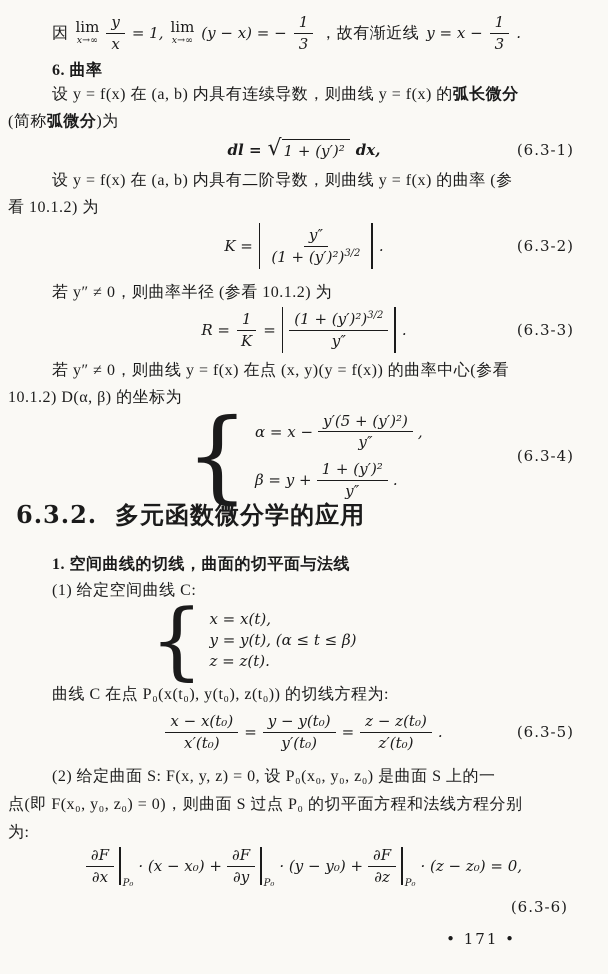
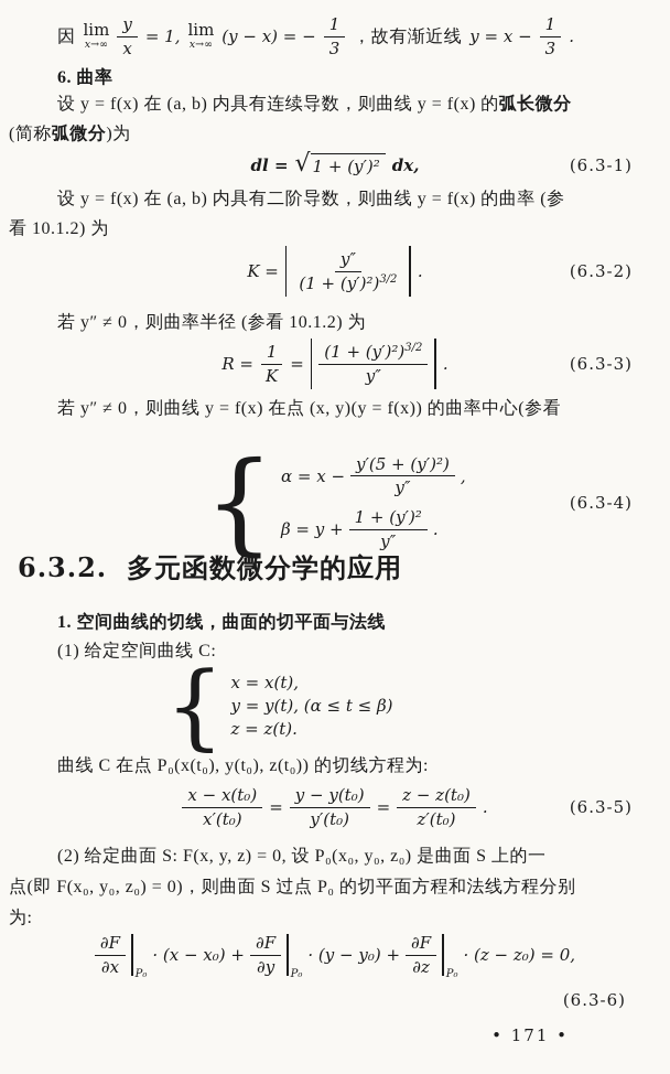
  因
  lim
  x→∞
  y
  x
  = 1,
  lim
  x→∞
  (y − x) = −
  1
  3
  ，故有渐近线
  y = x −
  1
  3
  .
  6. 曲率
  设 y = f(x) 在 (a, b) 内具有连续导数，则曲线 y = f(x) 的弧长微分
  (简称弧微分)为
  dl =
  √
  1 + (y′)²
  dx,
  (6.3-1)
  设 y = f(x) 在 (a, b) 内具有二阶导数，则曲线 y = f(x) 的曲率 (参
  看 10.1.2) 为
  K =
  y″
  (1 + (y′)²)3/2
  .
  (6.3-2)
  若 y″ ≠ 0，则曲率半径 (参看 10.1.2) 为
  R =
  1
  K
  =
  (1 + (y′)²)3/2
  y″
  .
  (6.3-3)
  若 y″ ≠ 0，则曲线 y = f(x) 在点 (x, y)(y = f(x)) 的曲率中心(参看
- 10.1.2) D(α, β) 的坐标为
  {
  α = x −
  y′(5 + (y′)²)
  y″
  ,
  β = y +
  1 + (y′)²
  y″
  .
  (6.3-4)
  6.3.2. 多元函数微分学的应用
  1. 空间曲线的切线，曲面的切平面与法线
  (1) 给定空间曲线 C:
  {
  x = x(t),
  y = y(t), (α ≤ t ≤ β)
  z = z(t).
  曲线 C 在点 P₀(x(t₀), y(t₀), z(t₀)) 的切线方程为:
  x − x(t₀)
  x′(t₀)
  =
  y − y(t₀)
  y′(t₀)
  =
  z − z(t₀)
  z′(t₀)
  .
  (6.3-5)
  (2) 给定曲面 S: F(x, y, z) = 0, 设 P₀(x₀, y₀, z₀) 是曲面 S 上的一
  点(即 F(x₀, y₀, z₀) = 0)，则曲面 S 过点 P₀ 的切平面方程和法线方程分别
  为:
  ∂F
  ∂x
  P₀
  · (x − x₀) +
  ∂F
  ∂y
  P₀
  · (y − y₀) +
  ∂F
  ∂z
  P₀
  · (z − z₀) = 0,
  (6.3-6)
  • 171 •
